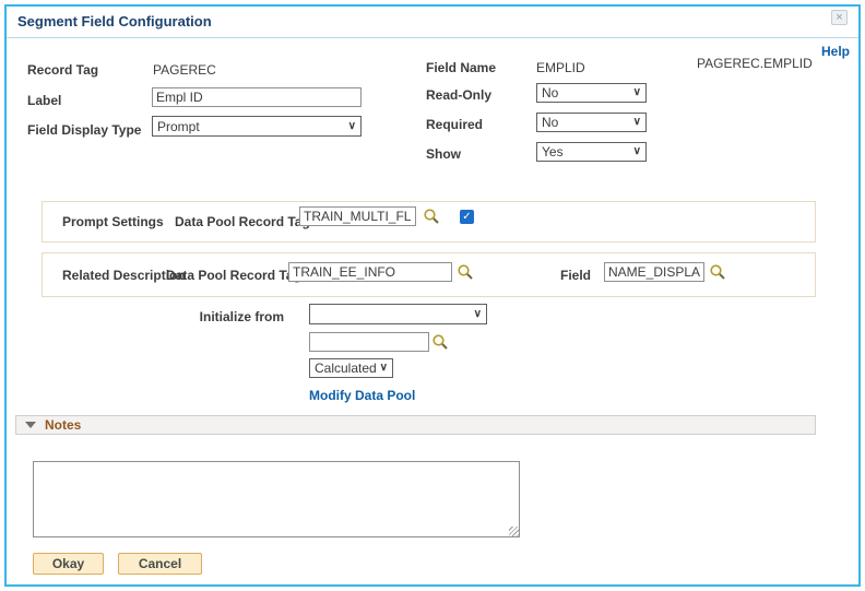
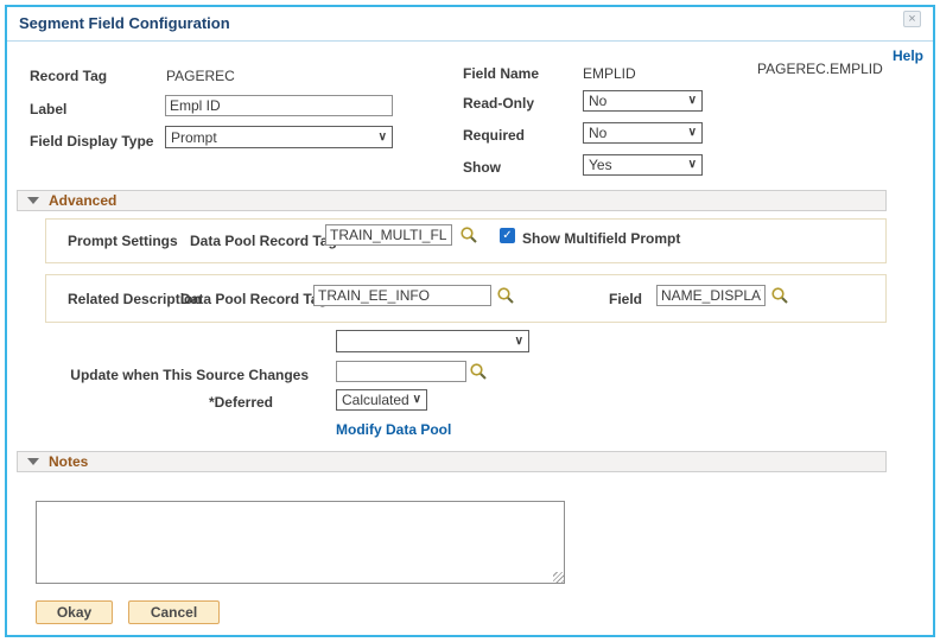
  Segment Field Configuration
  ×
  Help
  Record Tag
  PAGEREC
  Label
  Empl ID
  Field Display Type
  Prompt
  ∨
  Field Name
  EMPLID
  PAGEREC.EMPLID
  Read-Only
  No
  ∨
  Required
  No
  ∨
  Show
  Yes
  ∨
+ Advanced
  Prompt Settings
  Data Pool Record T
  TRAIN_MULTI_FL
  ✓
+ Show Multifield Prompt
  Related Description
  Data Pool Record T
  TRAIN_EE_INFO
  Field
  NAME_DISPLA
- Initialize from
  ∨
+ Update when This Source Changes
+ *Deferred
  Calculated
  ∨
  Modify Data Pool
  Notes
  Okay
  Cancel
